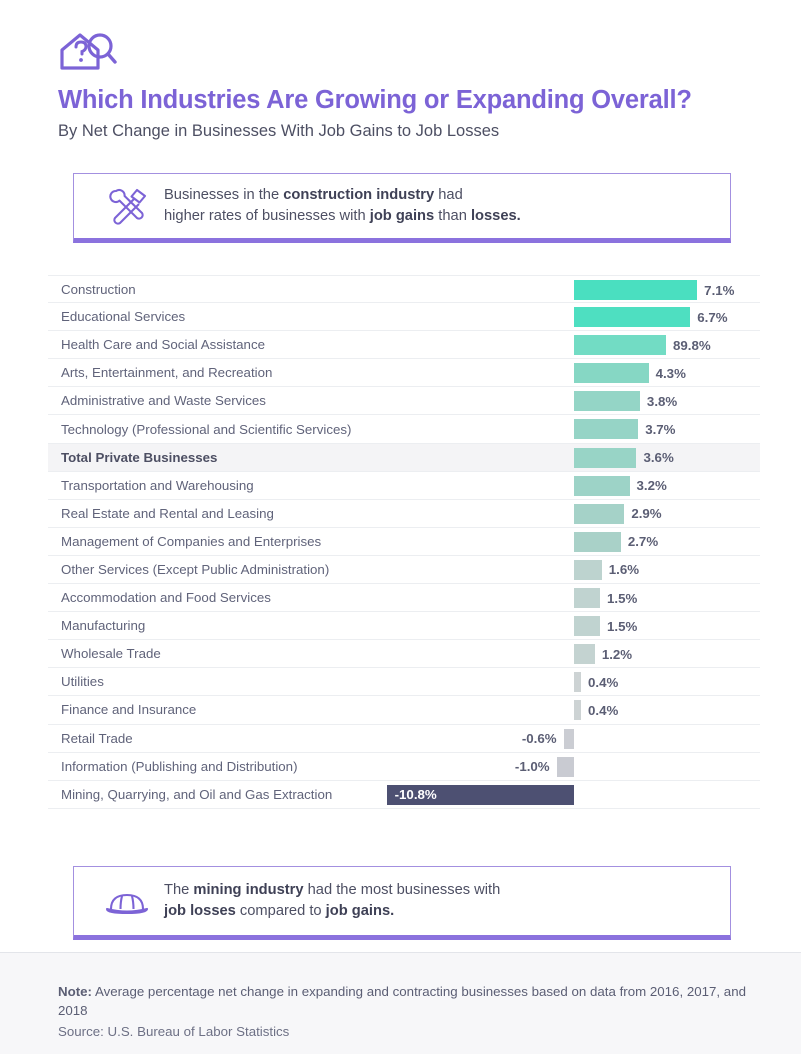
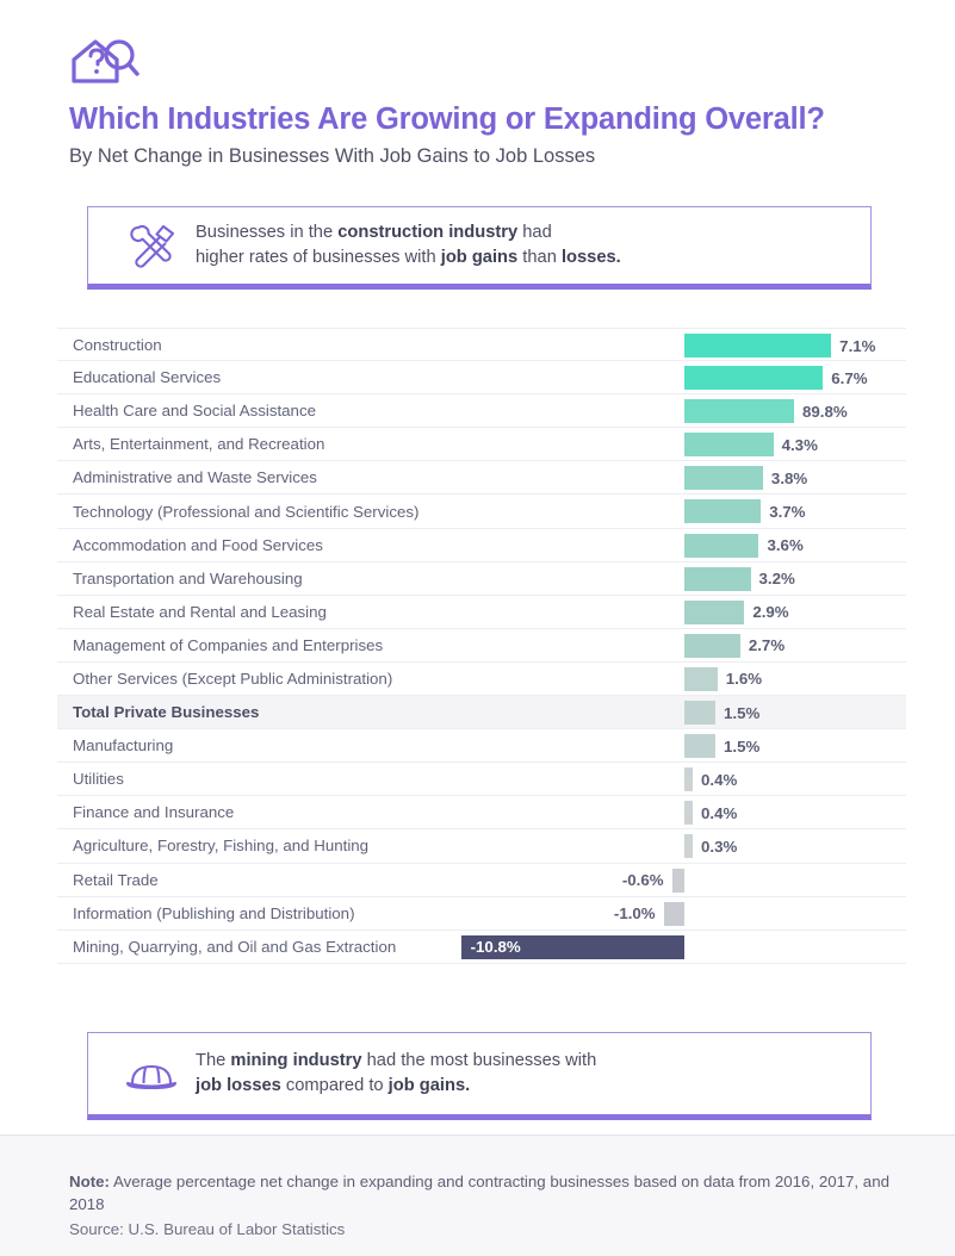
  Which Industries Are Growing or Expanding Overall?
  By Net Change in Businesses With Job Gains to Job Losses
  Businesses in the construction industry had
  higher rates of businesses with job gains than losses.
  Construction
  7.1%
  Educational Services
  6.7%
  Health Care and Social Assistance
  89.8%
  Arts, Entertainment, and Recreation
  4.3%
  Administrative and Waste Services
  3.8%
  Technology (Professional and Scientific Services)
  3.7%
- Total Private Businesses
+ Accommodation and Food Services
  3.6%
  Transportation and Warehousing
  3.2%
  Real Estate and Rental and Leasing
  2.9%
  Management of Companies and Enterprises
  2.7%
  Other Services (Except Public Administration)
  1.6%
- Accommodation and Food Services
+ Total Private Businesses
  1.5%
  Manufacturing
  1.5%
- Wholesale Trade
- 1.2%
  Utilities
  0.4%
  Finance and Insurance
  0.4%
+ Agriculture, Forestry, Fishing, and Hunting
+ 0.3%
  Retail Trade
  -0.6%
  Information (Publishing and Distribution)
  -1.0%
  Mining, Quarrying, and Oil and Gas Extraction
  -10.8%
  The mining industry had the most businesses with
  job losses compared to job gains.
  Note: Average percentage net change in expanding and contracting businesses based on data from 2016, 2017, and 2018
  Source: U.S. Bureau of Labor Statistics
